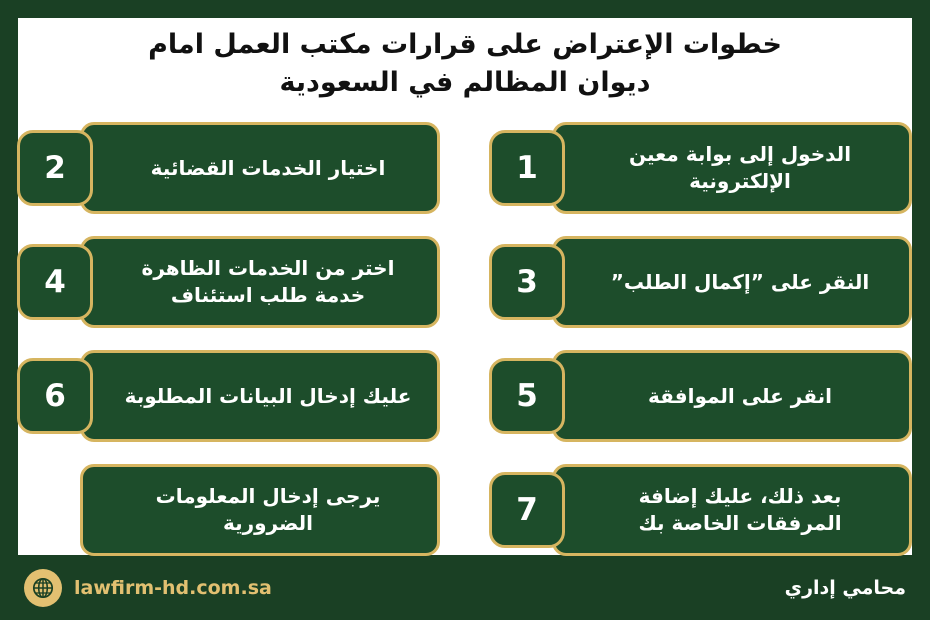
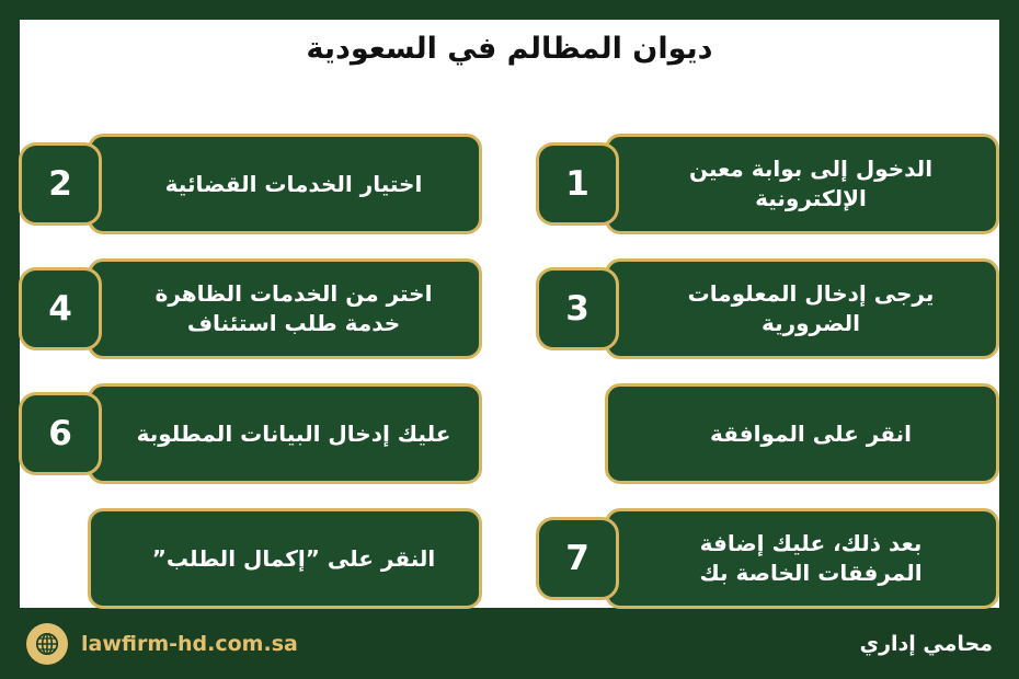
- خطوات الإعتراض على قرارات مكتب العمل امام
  ديوان المظالم في السعودية
  الدخول إلى بوابة معين الإلكترونية
  1
  اختيار الخدمات القضائية
  2
- النقر على ”إكمال الطلب”
+ يرجى إدخال المعلومات الضرورية
  3
  اختر من الخدمات الظاهرة خدمة طلب استئناف
  4
  انقر على الموافقة
- 5
  عليك إدخال البيانات المطلوبة
  6
  بعد ذلك، عليك إضافة المرفقات الخاصة بك
  7
- يرجى إدخال المعلومات الضرورية
+ النقر على ”إكمال الطلب”
  محامي إداري
  lawfirm-hd.com.sa
